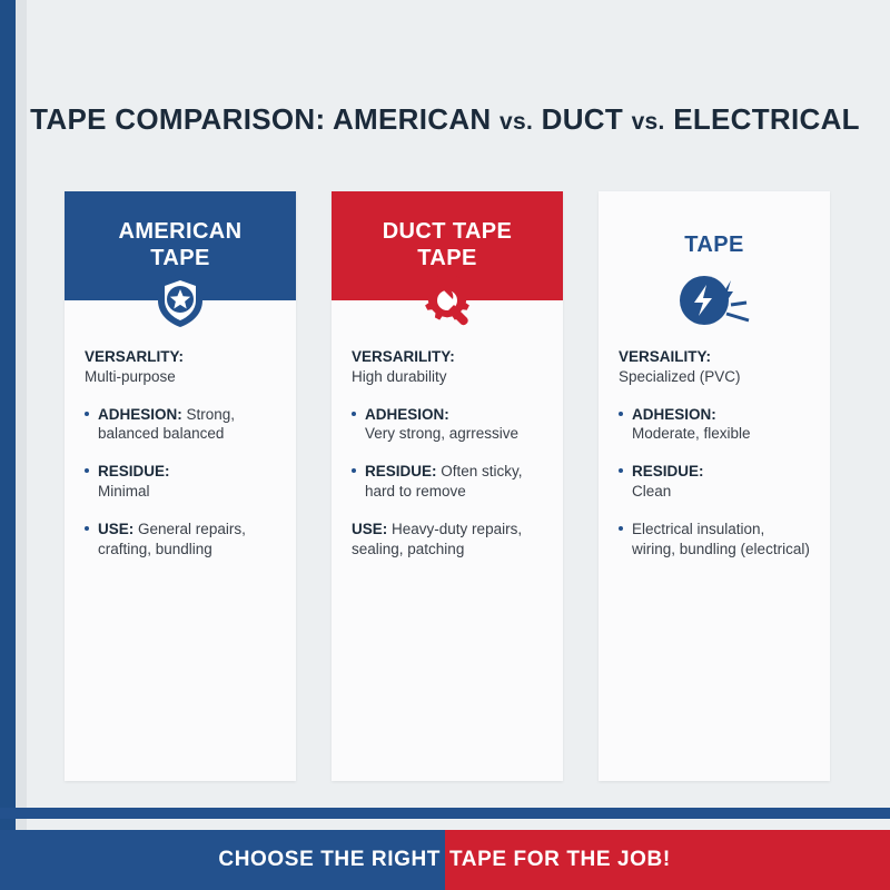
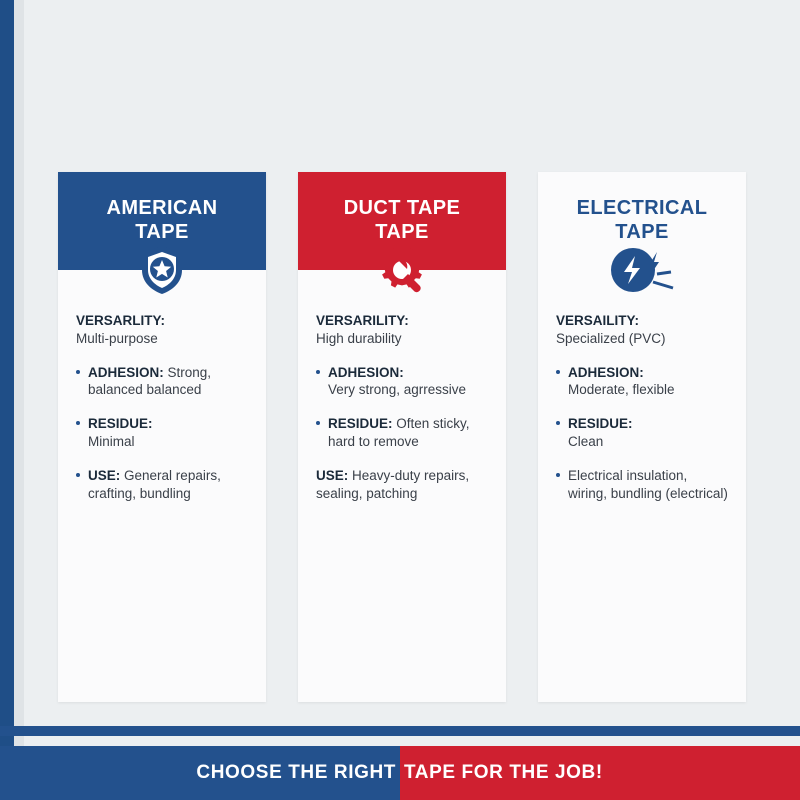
- TAPE COMPARISON: AMERICAN vs. DUCT vs. ELECTRICAL
  AMERICAN
  TAPE
  VERSARLITY:
  Multi-purpose
  ADHESION: Strong, balanced balanced
  RESIDUE:
  Minimal
  USE: General repairs, crafting, bundling
  DUCT TAPE
  TAPE
  VERSARILITY:
  High durability
  ADHESION:
  Very strong, agrressive
  RESIDUE: Often sticky, hard to remove
  USE: Heavy-duty repairs, sealing, patching
+ ELECTRICAL
  TAPE
  VERSAILITY:
  Specialized (PVC)
  ADHESION:
  Moderate, flexible
  RESIDUE:
  Clean
  Electrical insulation, wiring, bundling (electrical)
  CHOOSE THE RIGHT
  TAPE FOR THE JOB!
